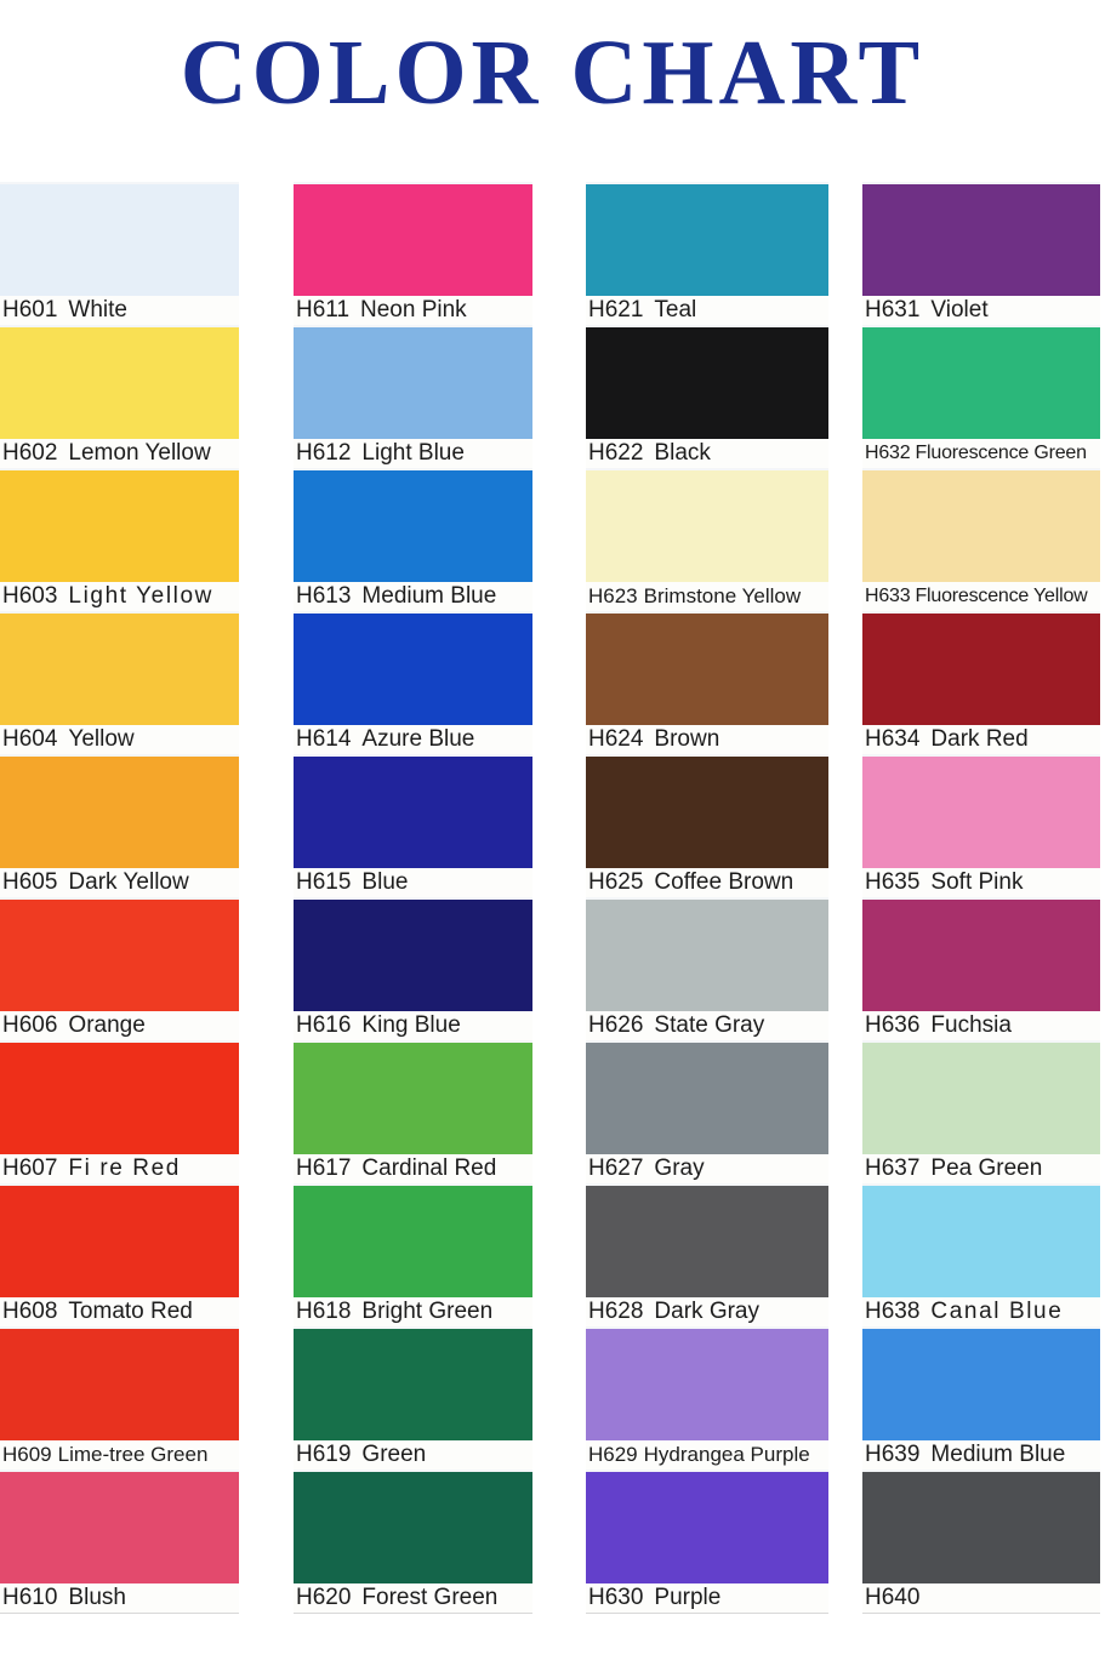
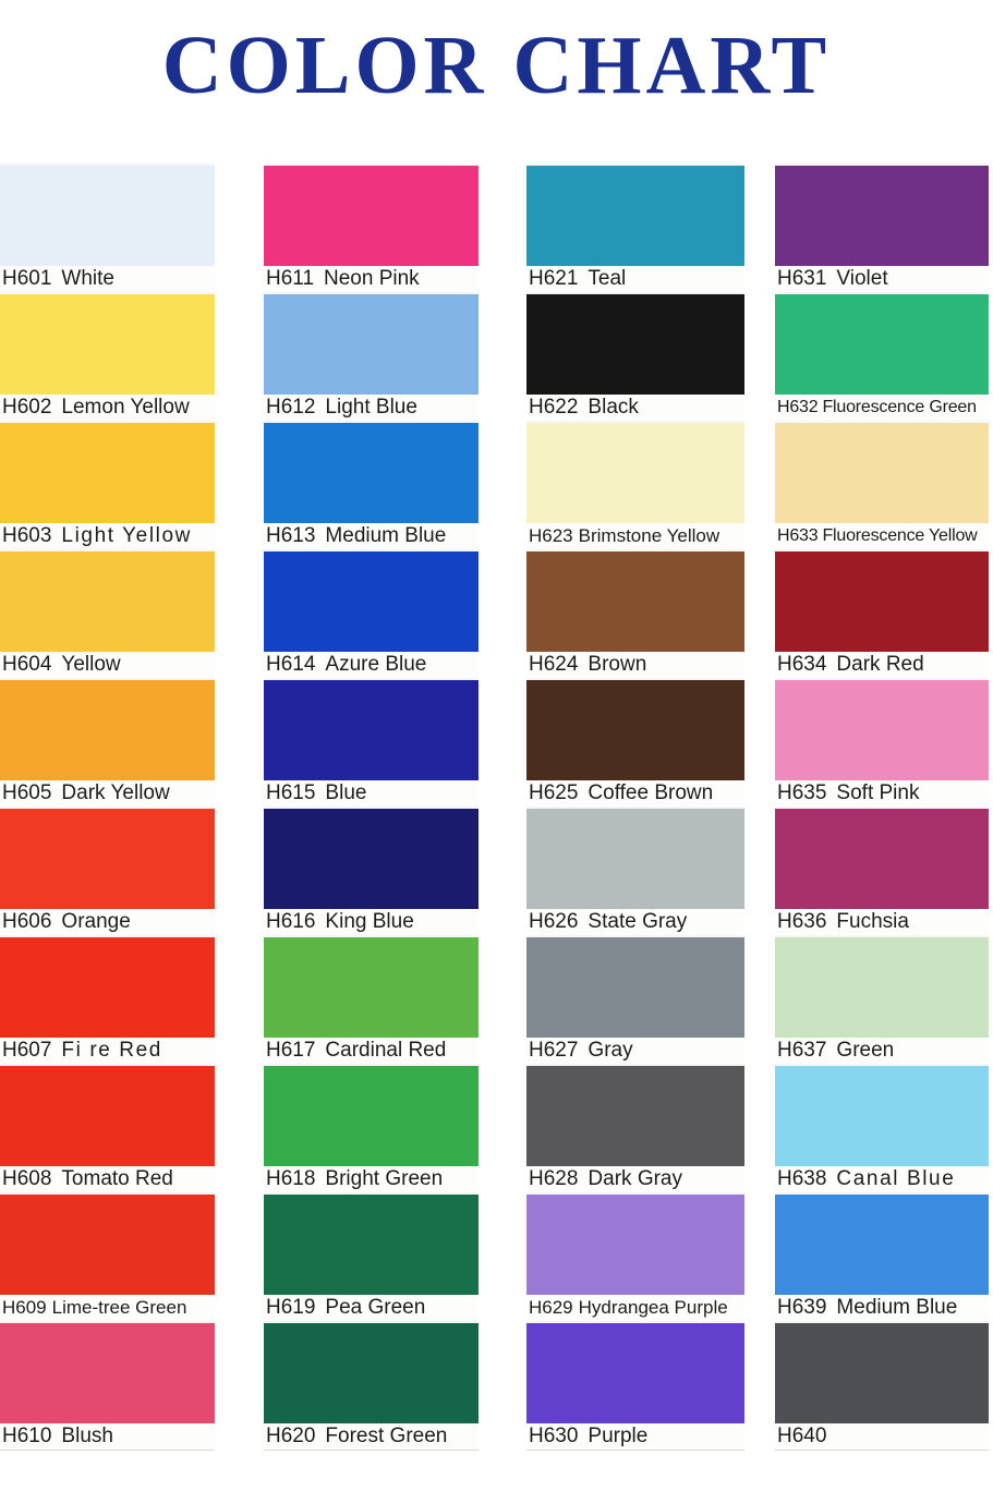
  COLOR CHART
  H601
  White
  H602
  Lemon Yellow
  H603
  Light Yellow
  H604
  Yellow
  H605
  Dark Yellow
  H606
  Orange
  H607
  Fi re Red
  H608
  Tomato Red
  H609
  Lime-tree Green
  H610
  Blush
  H611
  Neon Pink
  H612
  Light Blue
  H613
  Medium Blue
  H614
  Azure Blue
  H615
  Blue
  H616
  King Blue
  H617
  Cardinal Red
  H618
  Bright Green
  H619
- Green
+ Pea Green
  H620
  Forest Green
  H621
  Teal
  H622
  Black
  H623
  Brimstone Yellow
  H624
  Brown
  H625
  Coffee Brown
  H626
  State Gray
  H627
  Gray
  H628
  Dark Gray
  H629
  Hydrangea Purple
  H630
  Purple
  H631
  Violet
  H632
  Fluorescence Green
  H633
  Fluorescence Yellow
  H634
  Dark Red
  H635
  Soft Pink
  H636
  Fuchsia
  H637
- Pea Green
+ Green
  H638
  Canal Blue
  H639
  Medium Blue
  H640
